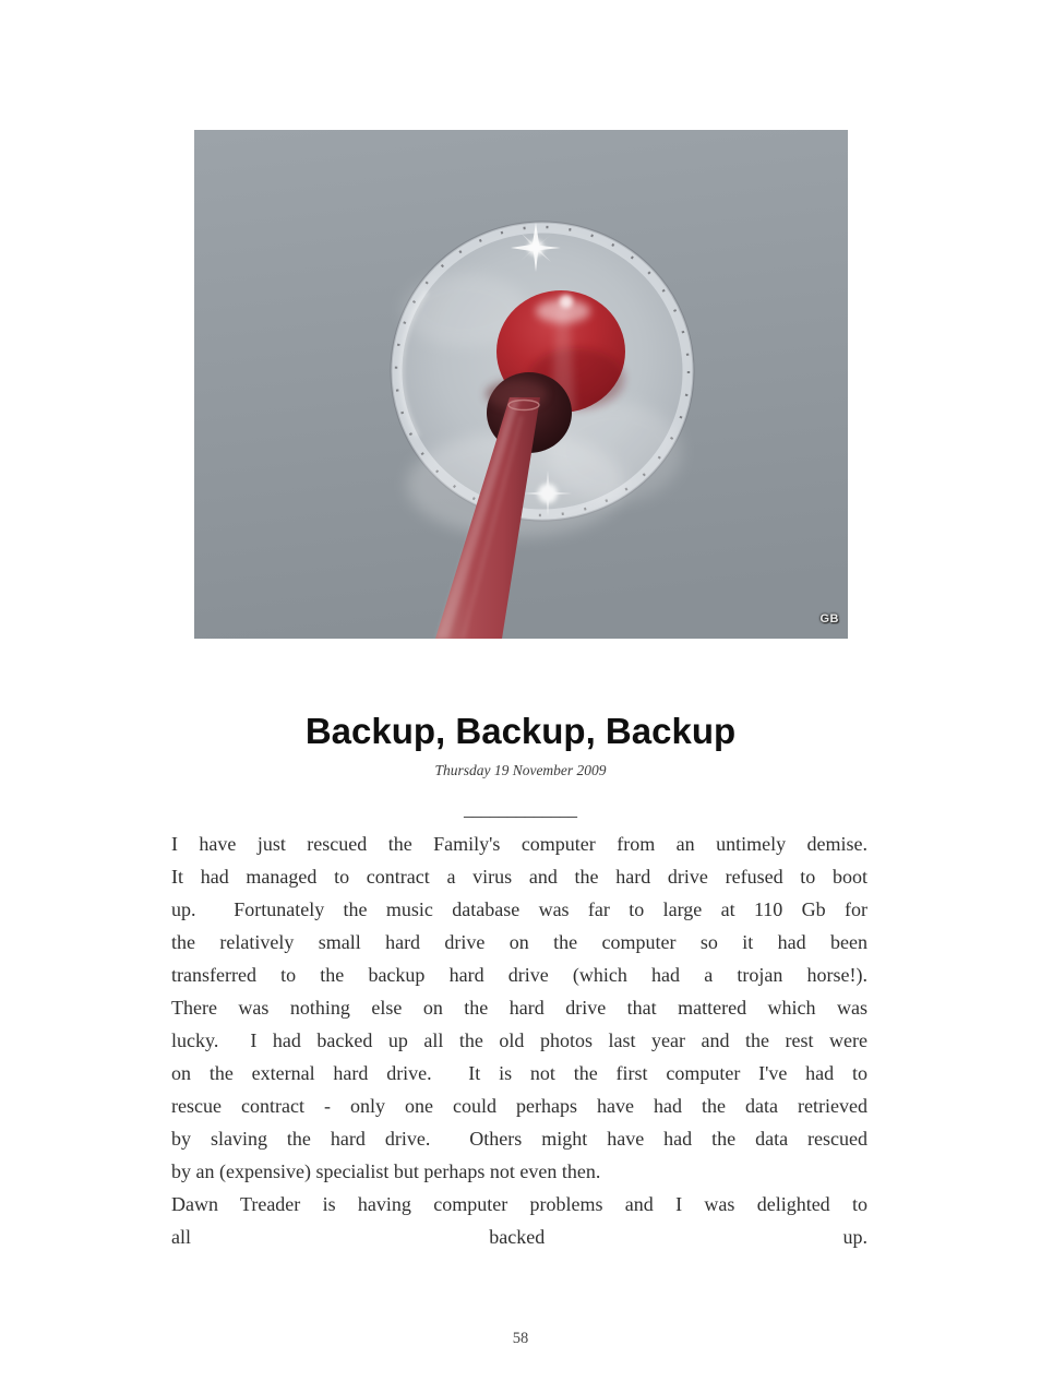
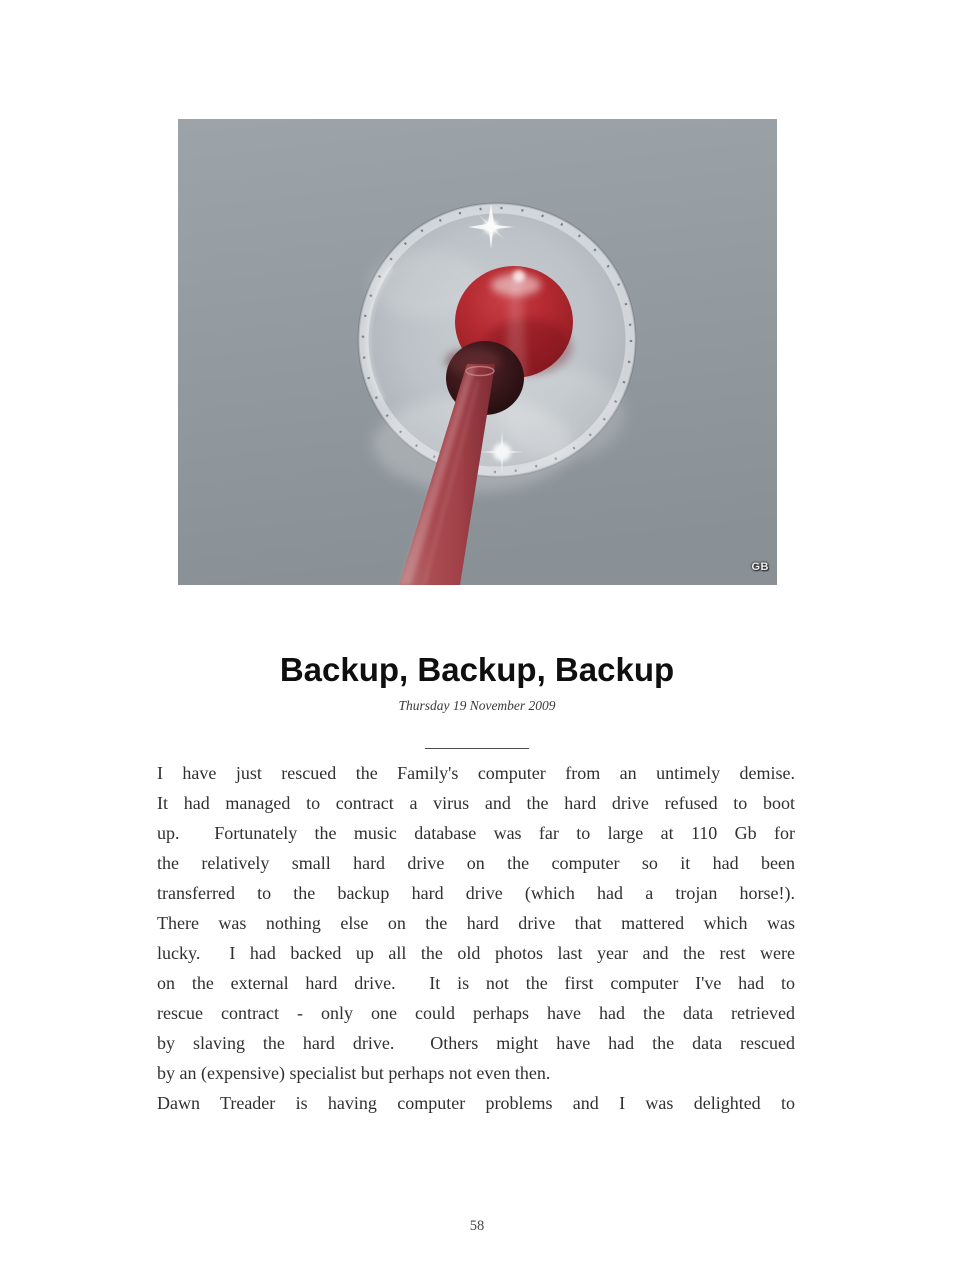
  GB
  Backup, Backup, Backup
  Thursday 19 November 2009
  _____________
  I have just rescued the Family's computer from an untimely demise.
  It had managed to contract a virus and the hard drive refused to boot
  up. Fortunately the music database was far to large at 110 Gb for
  the relatively small hard drive on the computer so it had been
  transferred to the backup hard drive (which had a trojan horse!).
  There was nothing else on the hard drive that mattered which was
  lucky. I had backed up all the old photos last year and the rest were
  on the external hard drive. It is not the first computer I've had to
  rescue contract - only one could perhaps have had the data retrieved
  by slaving the hard drive. Others might have had the data rescued
  by an (expensive) specialist but perhaps not even then.
  Dawn Treader is having computer problems and I was delighted to
- all backed up.
  58
